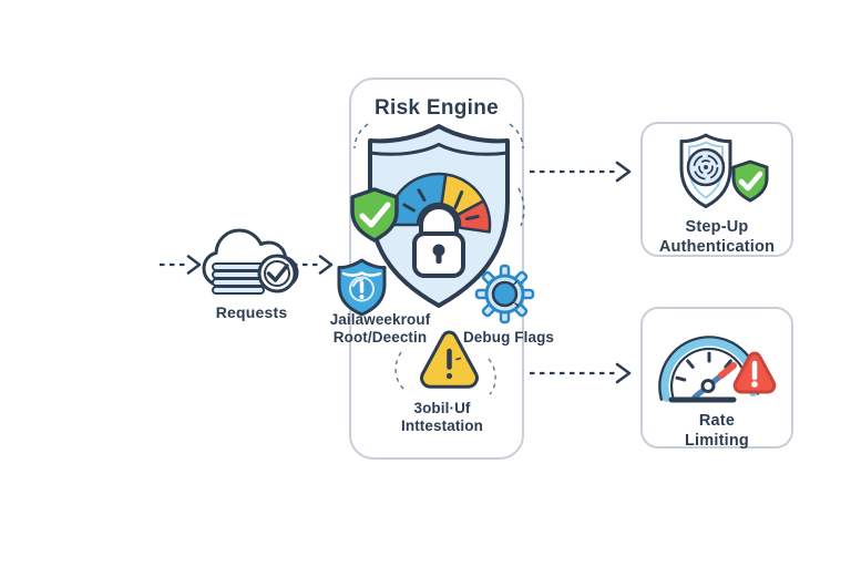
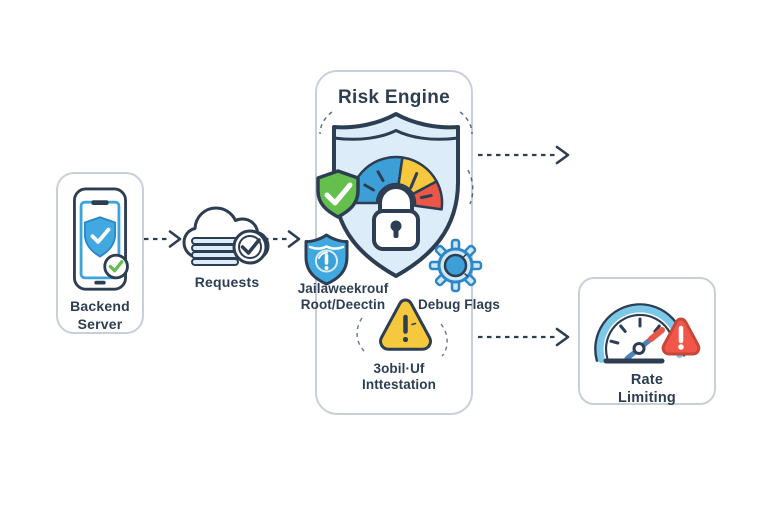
+ Backend
+ Server
  Requests
  Risk Engine
  Jailaweekrouf
  Root/Deectin
  Debug Flags
  3obil·Uf
  Inttestation
- Step-Up
- Authentication
  Rate
  Limiting
